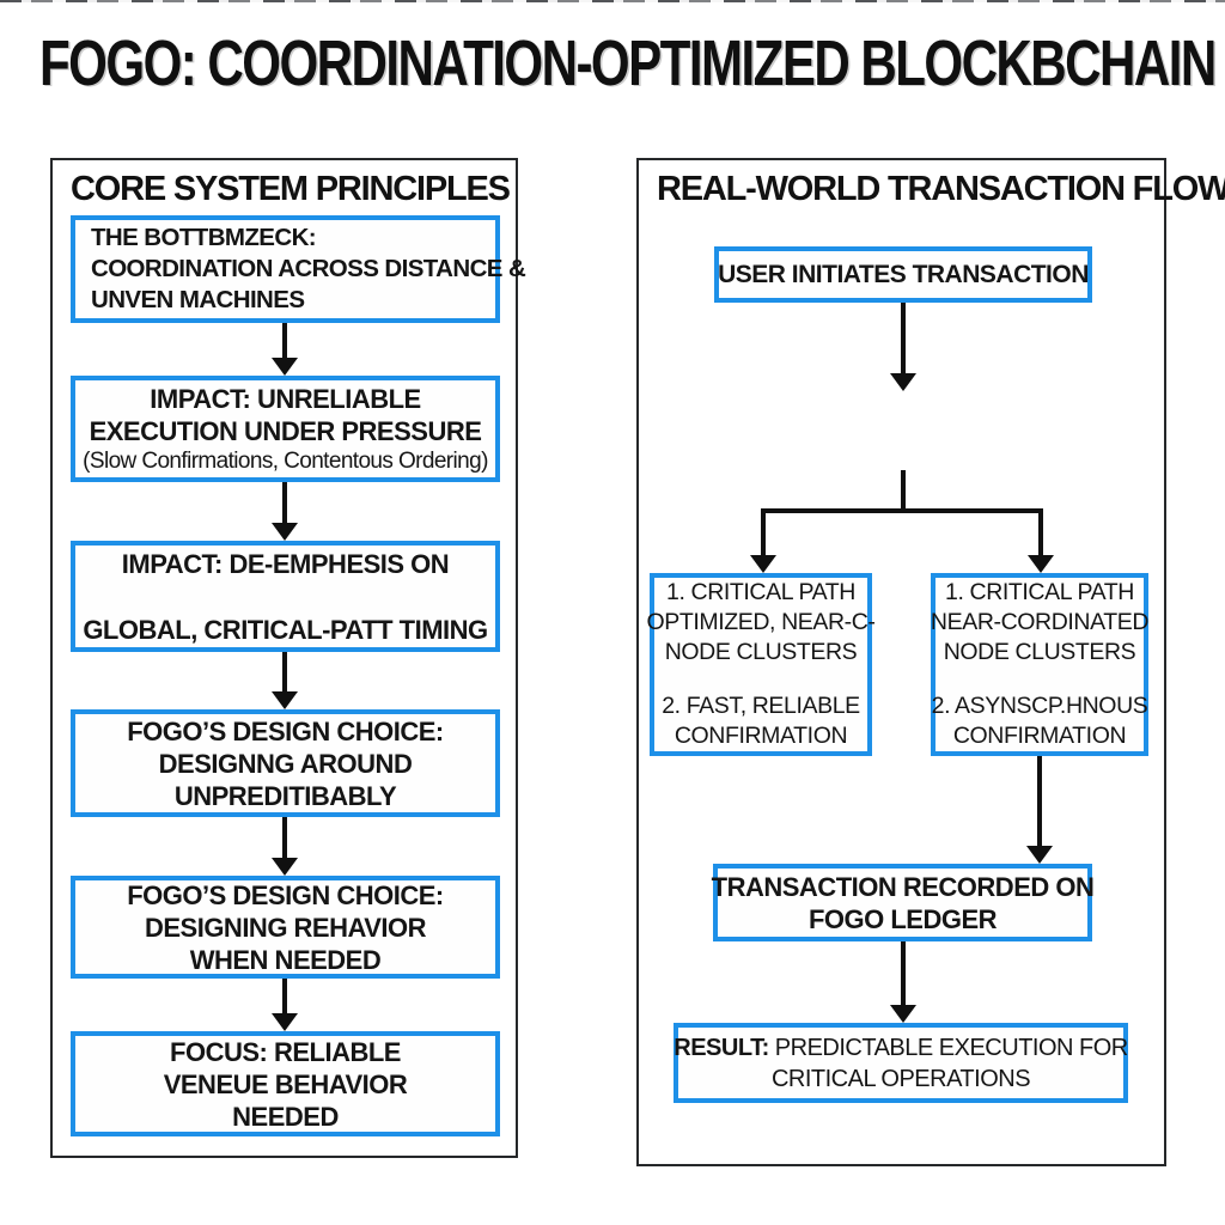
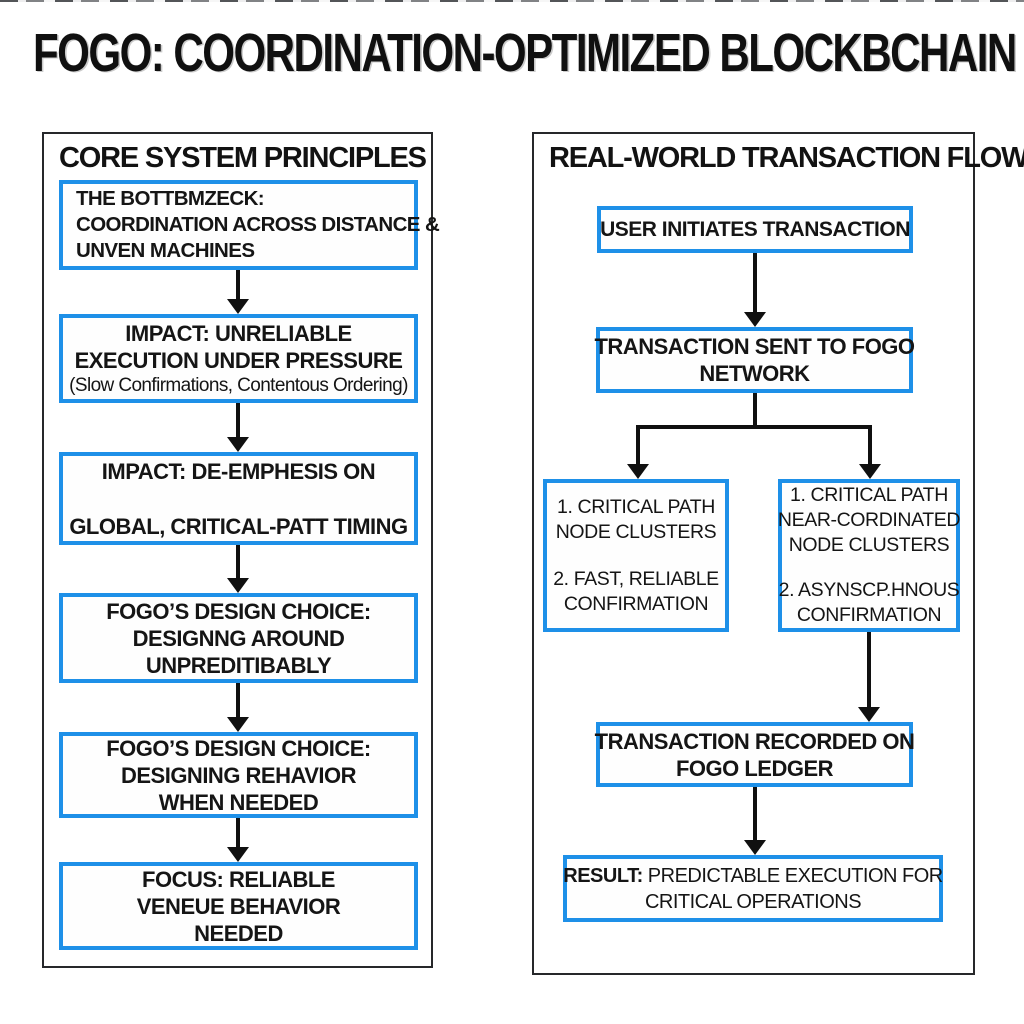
  FOGO: COORDINATION-OPTIMIZED BLOCKBCHAIN
  CORE SYSTEM PRINCIPLES
  THE BOTTBMZECK:
  COORDINATION ACROSS DISTANCE &
  UNVEN MACHINES
  IMPACT: UNRELIABLE
  EXECUTION UNDER PRESSURE
  (Slow Confirmations, Contentous Ordering)
  IMPACT: DE-EMPHESIS ON
  GLOBAL, CRITICAL-PATT TIMING
  FOGO’S DESIGN CHOICE:
  DESIGNNG AROUND
  UNPREDITIBABLY
  FOGO’S DESIGN CHOICE:
  DESIGNING REHAVIOR
  WHEN NEEDED
  FOCUS: RELIABLE
  VENEUE BEHAVIOR
  NEEDED
  REAL-WORLD TRANSACTION FLOW
  USER INITIATES TRANSACTION
+ TRANSACTION SENT TO FOGO
+ NETWORK
  1. CRITICAL PATH
- OPTIMIZED, NEAR-C-
  NODE CLUSTERS
  2. FAST, RELIABLE
  CONFIRMATION
  1. CRITICAL PATH
  NEAR-CORDINATED
  NODE CLUSTERS
  2. ASYNSCP.HNOUS
  CONFIRMATION
  TRANSACTION RECORDED ON
  FOGO LEDGER
  RESULT: PREDICTABLE EXECUTION FOR
  CRITICAL OPERATIONS
